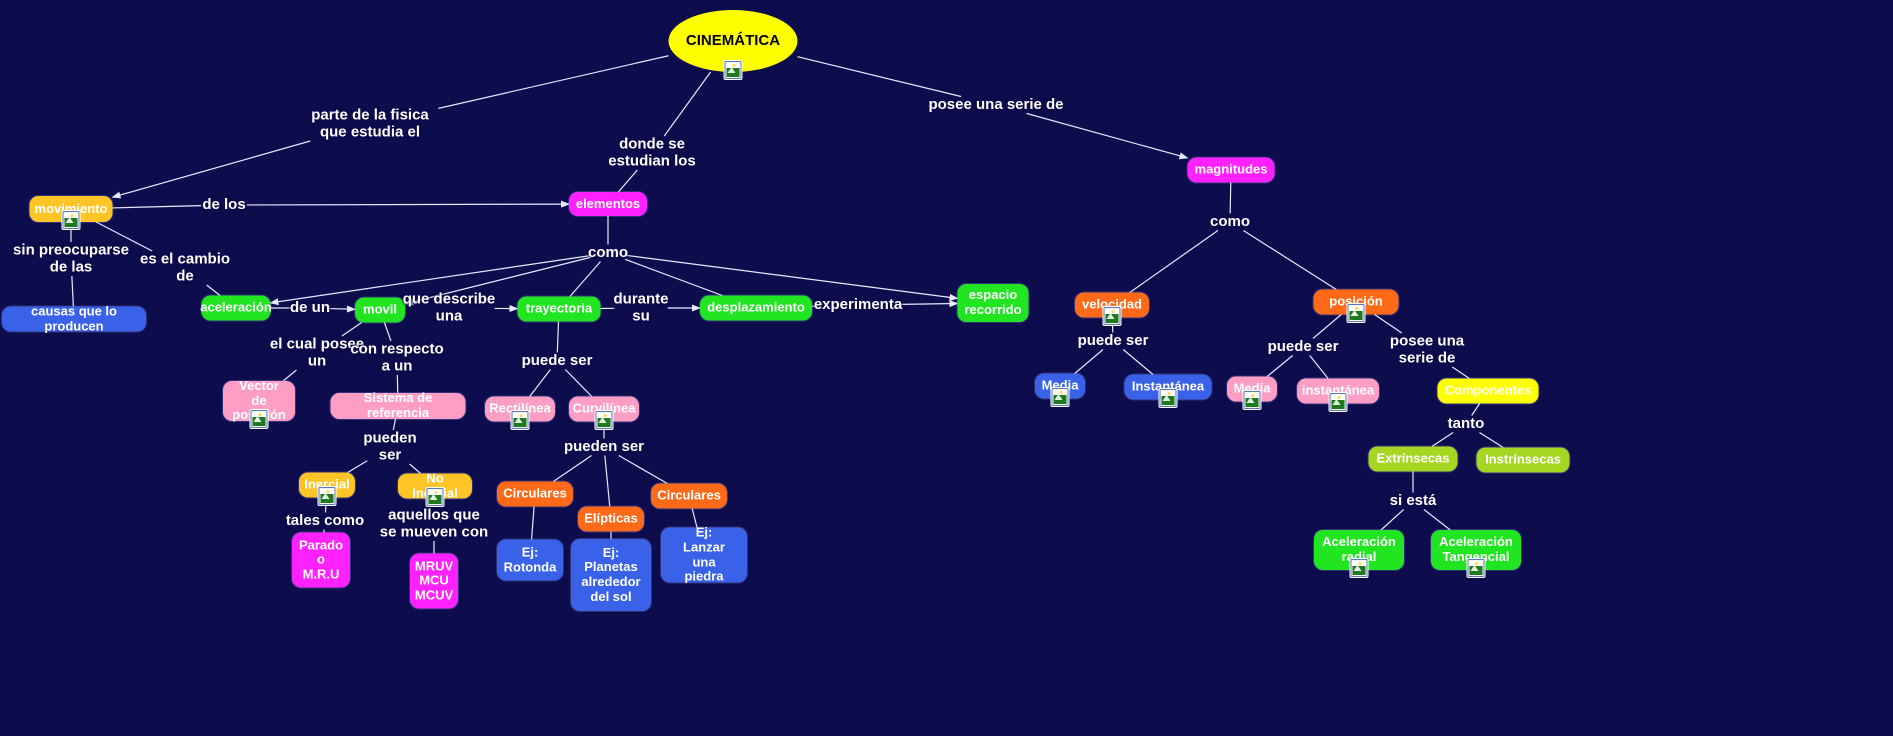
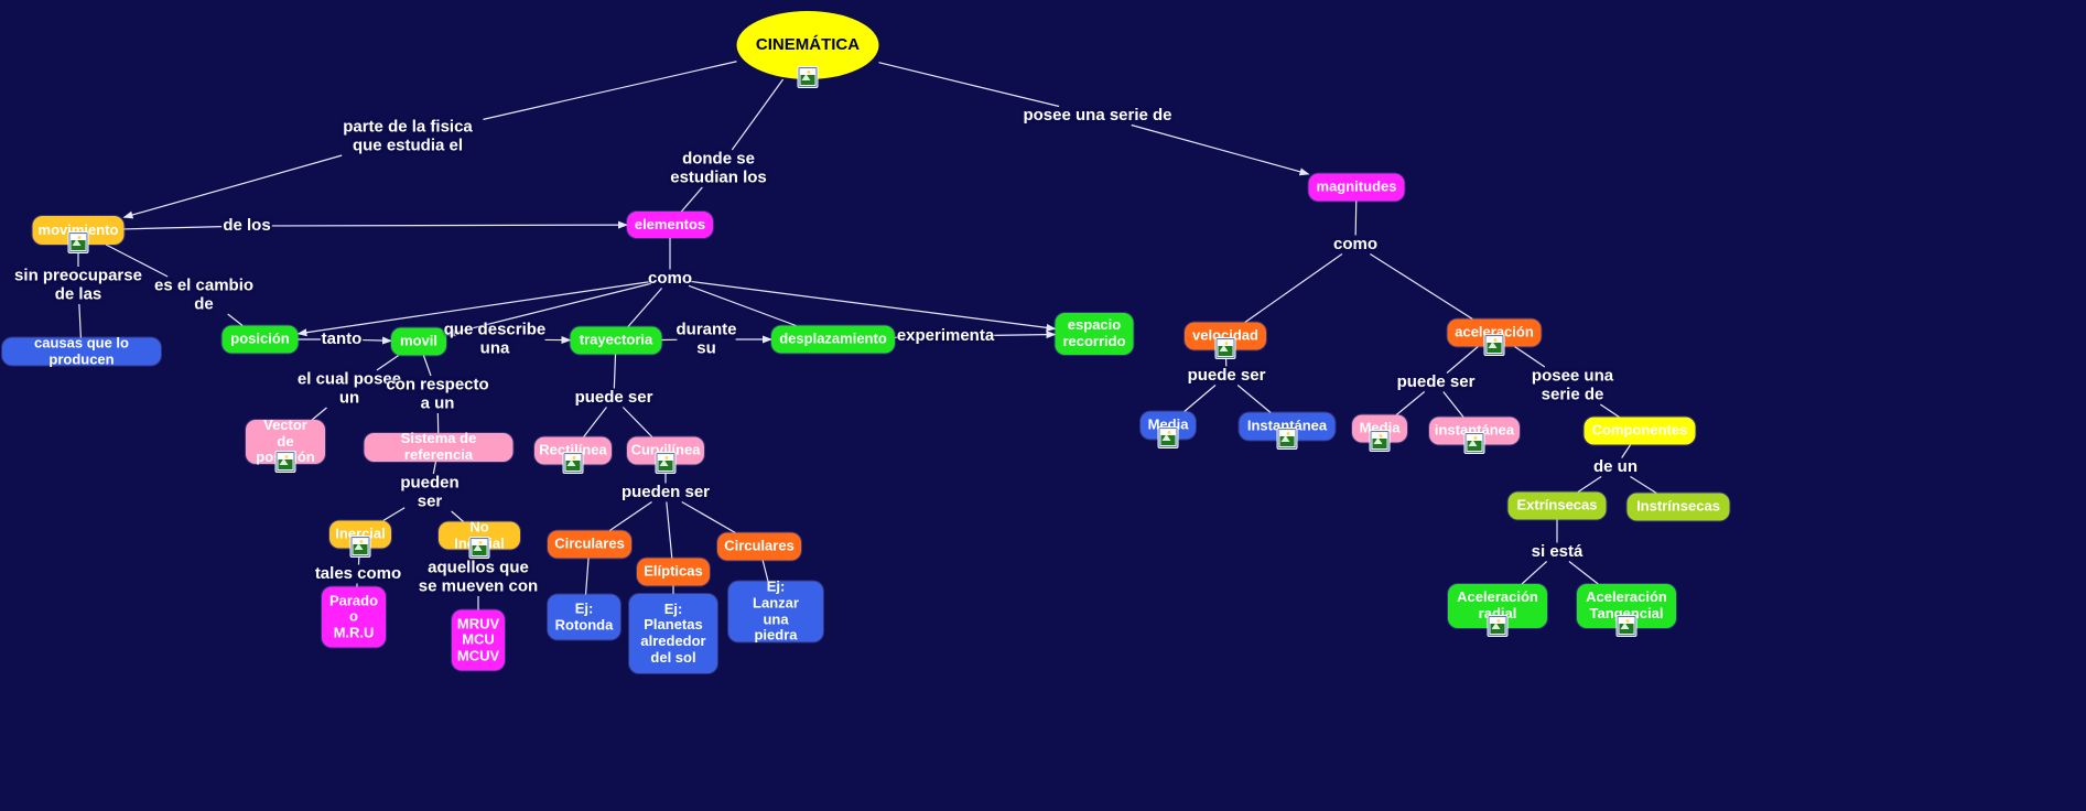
  CINEMÁTICA
  movimiento
  causas que lo producen
  elementos
- aceleración
+ posición
  movil
  Vector de
  Sistema de referencia
  Inercial
  No Inial
  Parado
  o
  M.R.U
  MRUV
  MCU
  MCUV
  trayectoria
  desplazamiento
  espacio
  recorrido
  Rectilínea
  Curvilínea
  Circulares
  Elípticas
  Circulares
  Ej:
  Rotonda
  Ej:
  Planetas
  alrededor
  del sol
  Ej:
  Lanzar una
  piedra
  magnitudes
  velocidad
- posición
+ aceleración
  Media
  Instantánea
  Media
  instantánea
  Componentes
  Extrínsecas
  Instrínsecas
  Aceleración
  radial
  Aceleración
  Tangencial
  parte de la fisica
  que estudia el
  donde se
  estudian los
  posee una serie de
  de los
  sin preocuparse
  de las
  es el cambio
  de
  como
- de un
+ tanto
  que describe
  una
  durante
  su
  experimenta
  el cual posee
  un
  con respecto
  a un
  puede ser
  pueden
  ser
  pueden ser
  tales como
  aquellos que
  se mueven con
  como
  puede ser
  puede ser
  posee una
  serie de
- tanto
+ de un
  si está
